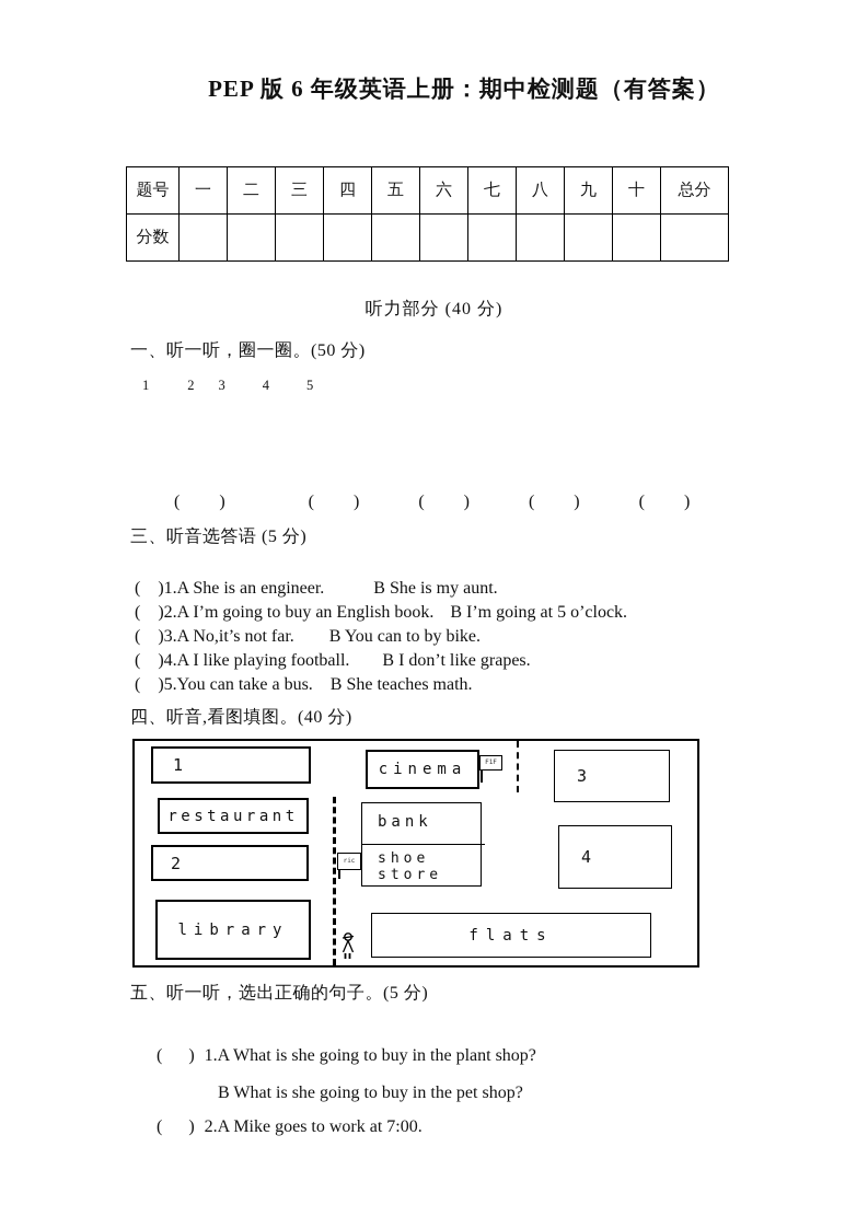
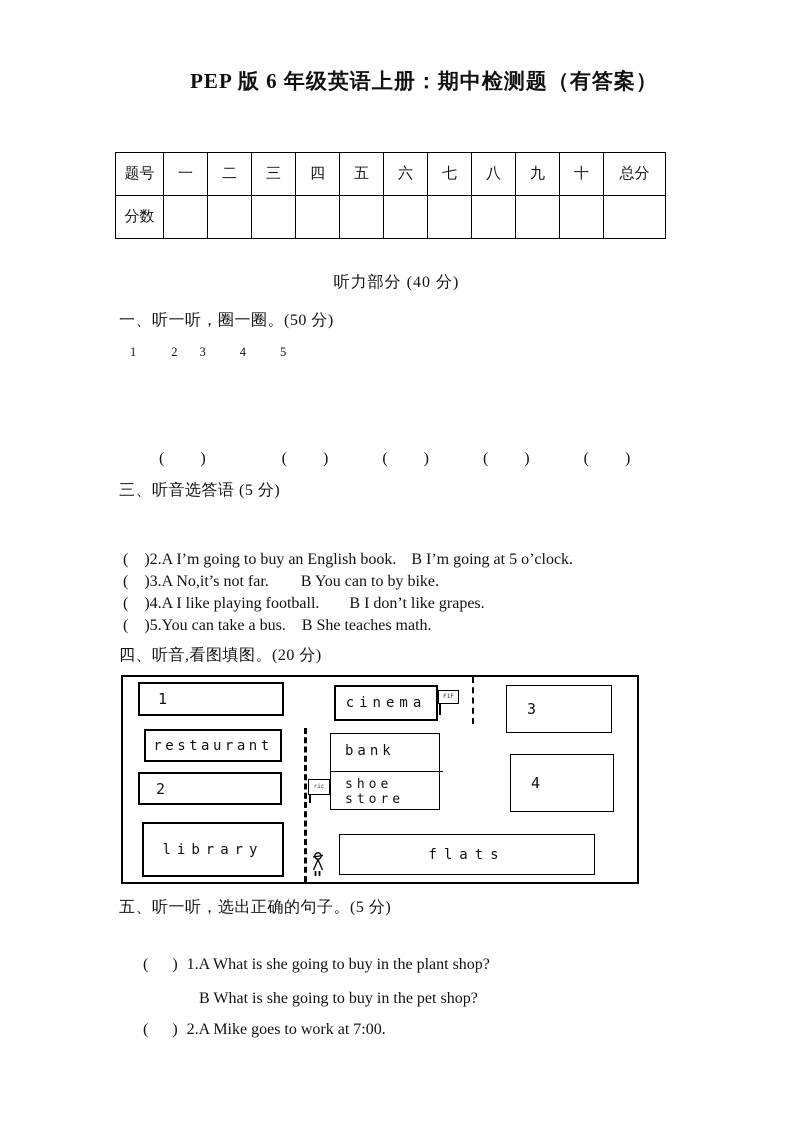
  PEP 版 6 年级英语上册：期中检测题（有答案）
  题号	一	二	三	四	五	六	七	八	九	十	总分
  分数
  听力部分 (40 分)
  一、听一听，圈一圈。(50 分)
  1 2 3 4 5
  ( ) ( ) ( ) ( ) ( )
  三、听音选答语 (5 分)
- ( )1.A She is an engineer. B She is my aunt.
  ( )2.A I’m going to buy an English book. B I’m going at 5 o’clock.
  ( )3.A No,it’s not far. B You can to by bike.
  ( )4.A I like playing football. B I don’t like grapes.
  ( )5.You can take a bus. B She teaches math.
- 四、听音,看图填图。(40 分)
+ 四、听音,看图填图。(20 分)
  1
  restaurant
  2
  library
  cinema
  bank
  shoe
  store
  flats
  3
  4
  五、听一听，选出正确的句子。(5 分)
  ( ) 1.A What is she going to buy in the plant shop?
  B What is she going to buy in the pet shop?
  ( ) 2.A Mike goes to work at 7:00.
